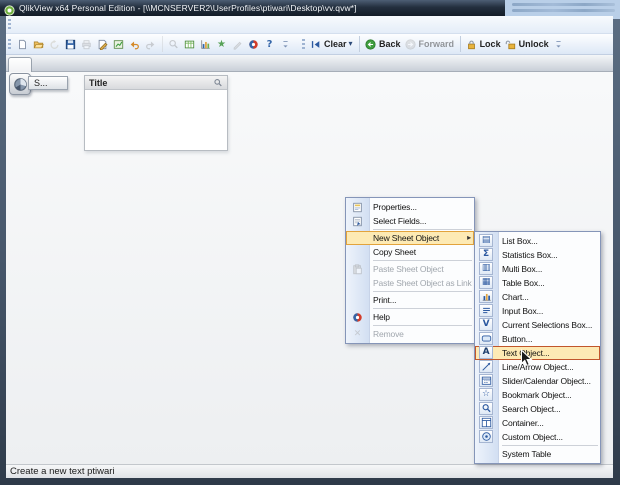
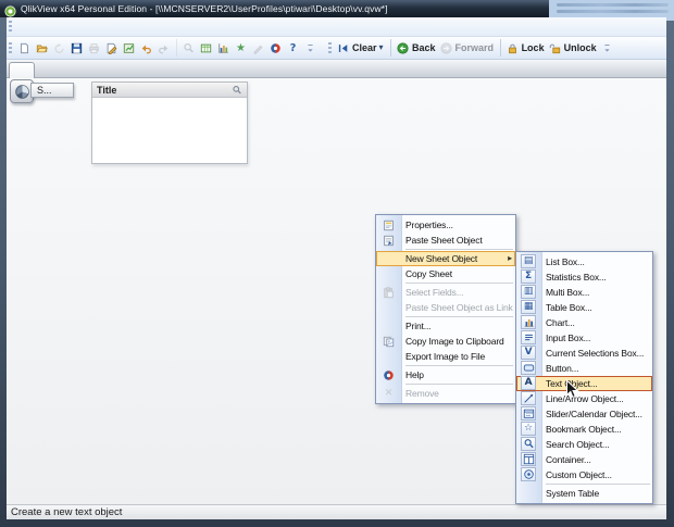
  QlikView x64 Personal Edition - [\\MCNSERVER2\UserProfiles\ptiwari\Desktop\vv.qvw*]
  ★
  ?
  Clear
  ▾
  Back
  Forward
  Lock
  Unlock
  S...
  Title
- Create a new text ptiwari
+ Create a new text object
  Properties...
- Select Fields...
+ Paste Sheet Object
  New Sheet Object
  ▸
  Copy Sheet
- Paste Sheet Object
+ Select Fields...
  Paste Sheet Object as Link
  Print...
+ Copy Image to Clipboard
+ Export Image to File
  Help
  ✕
  Remove
  ▤
  List Box...
  Σ
  Statistics Box...
  ▥
  Multi Box...
  ▦
  Table Box...
  Chart...
  Input Box...
  V
  Current Selections Box...
  Button...
  A
  Textbject...
  Line/Arrow Object...
  Slider/Calendar Object...
  ☆
  Bookmark Object...
  Search Object...
  Container...
  Custom Object...
  System Table
